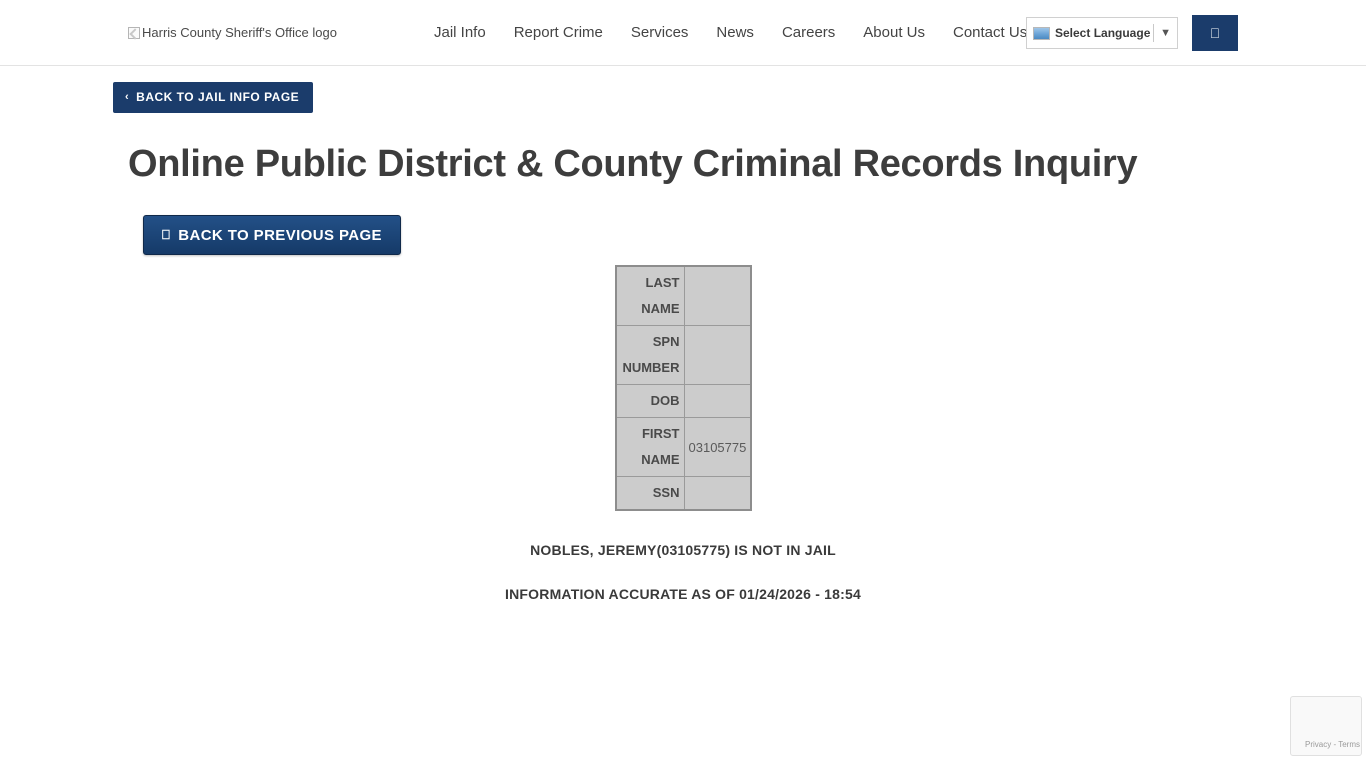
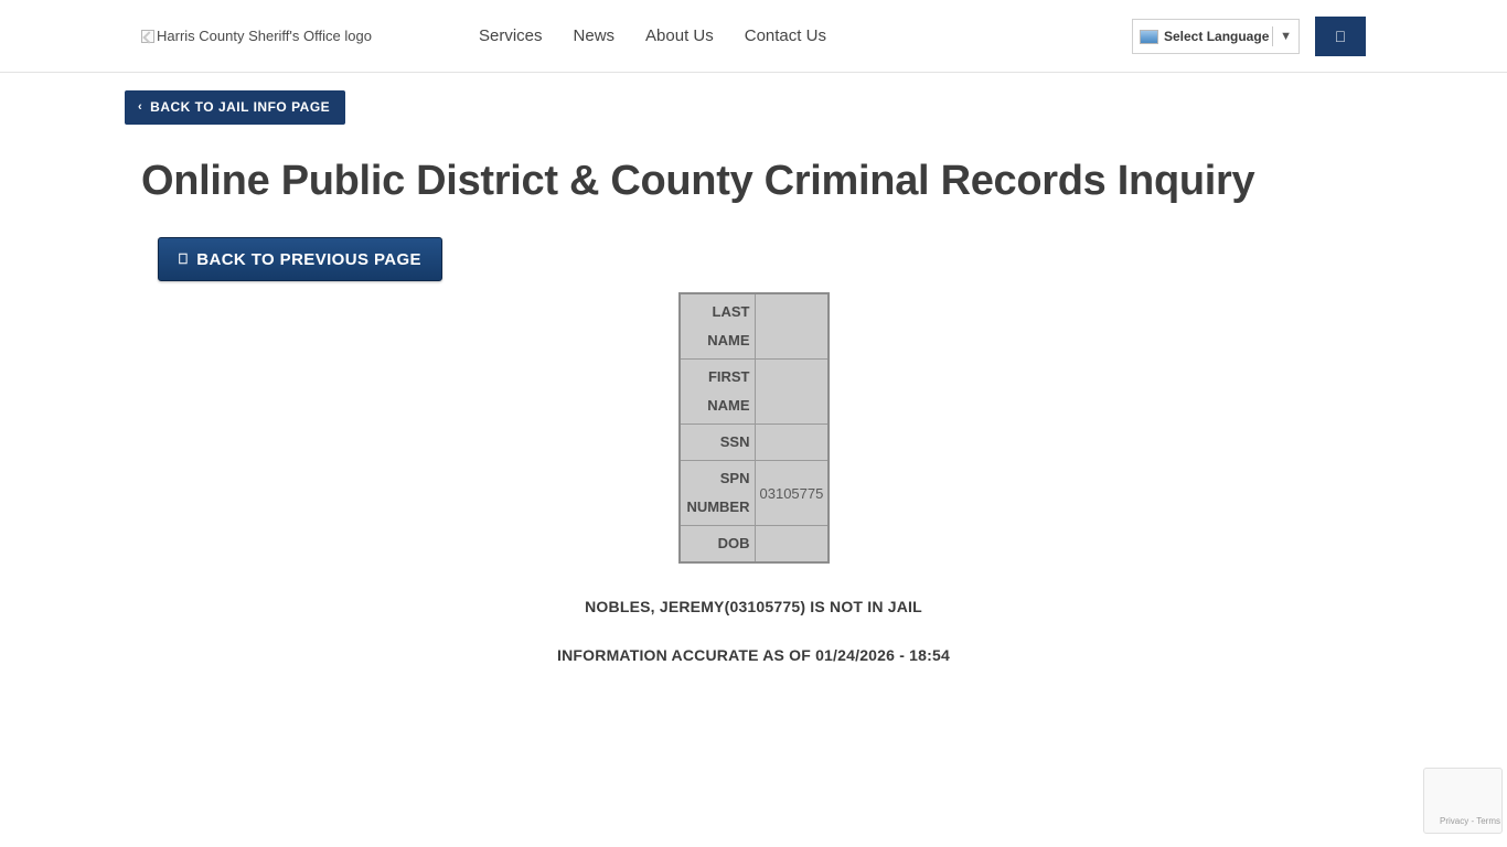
  Harris County Sheriff's Office logo
- Jail Info
- Report Crime
  Services
  News
- Careers
  About Us
  Contact Us
  Select Language
  ▼
  ⎕
  ‹
  BACK TO JAIL INFO PAGE
  Online Public District & County Criminal Records Inquiry
  ⎕
  BACK TO PREVIOUS PAGE
  LAST NAME
- SPN NUMBER
+ FIRST NAME
- DOB
+ SSN
- FIRST NAME	03105775
+ SPN NUMBER	03105775
- SSN
+ DOB
  NOBLES, JEREMY(03105775) IS NOT IN JAIL
  INFORMATION ACCURATE AS OF 01/24/2026 - 18:54
  Privacy - Terms
